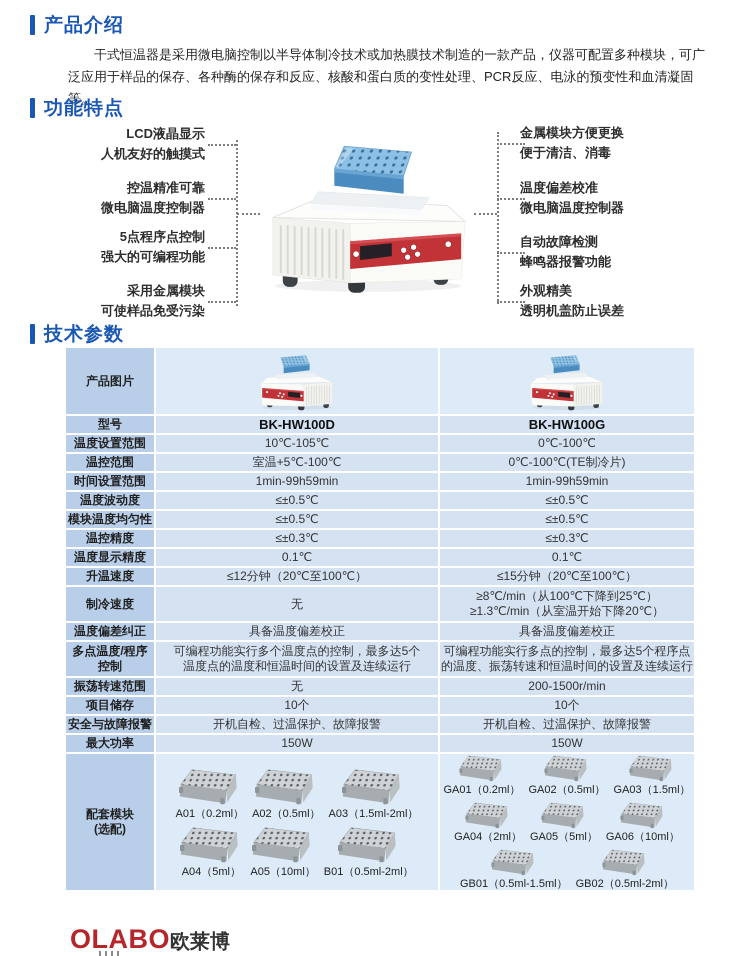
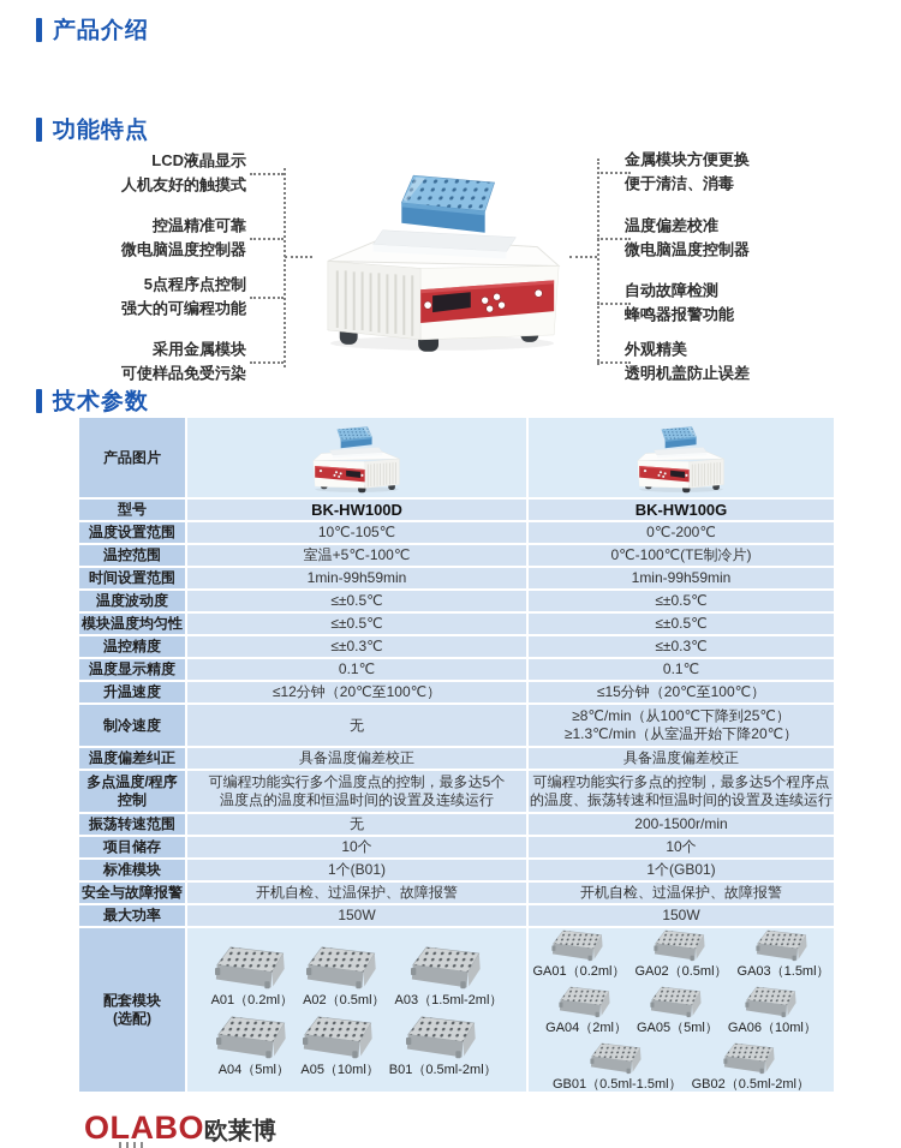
  产品介绍
- 干式恒温器是采用微电脑控制以半导体制冷技术或加热膜技术制造的一款产品，仪器可配置多种模块，可广泛应用于样品的保存、各种酶的保存和反应、核酸和蛋白质的变性处理、PCR反应、电泳的预变性和血清凝固等。
  功能特点
  LCD液晶显示
  人机友好的触摸式
  控温精准可靠
  微电脑温度控制器
  5点程序点控制
  强大的可编程功能
  采用金属模块
  可使样品免受污染
  金属模块方便更换
  便于清洁、消毒
  温度偏差校准
  微电脑温度控制器
  自动故障检测
  蜂鸣器报警功能
  外观精美
  透明机盖防止误差
  技术参数
  产品图片
  型号
  BK-HW100D
  BK-HW100G
  温度设置范围
  10℃-105℃
- 0℃-100℃
+ 0℃-200℃
  温控范围
  室温+5℃-100℃
  0℃-100℃(TE制冷片)
  时间设置范围
  1min-99h59min
  1min-99h59min
  温度波动度
  ≤±0.5℃
  ≤±0.5℃
  模块温度均匀性
  ≤±0.5℃
  ≤±0.5℃
  温控精度
  ≤±0.3℃
  ≤±0.3℃
  温度显示精度
  0.1℃
  0.1℃
  升温速度
  ≤12分钟（20℃至100℃）
  ≤15分钟（20℃至100℃）
  制冷速度
  无
  ≥8℃/min（从100℃下降到25℃）
  ≥1.3℃/min（从室温开始下降20℃）
  温度偏差纠正
  具备温度偏差校正
  具备温度偏差校正
  多点温度/程序控制
  可编程功能实行多个温度点的控制，最多达5个
  温度点的温度和恒温时间的设置及连续运行
  可编程功能实行多点的控制，最多达5个程序点
  的温度、振荡转速和恒温时间的设置及连续运行
  振荡转速范围
  无
  200-1500r/min
  项目储存
  10个
  10个
+ 标准模块
+ 1个(B01)
+ 1个(GB01)
  安全与故障报警
  开机自检、过温保护、故障报警
  开机自检、过温保护、故障报警
  最大功率
  150W
  150W
  配套模块
  (选配)
  A01（0.2ml）
  A02（0.5ml）
  A03（1.5ml-2ml）
  A04（5ml）
  A05（10ml）
  B01（0.5ml-2ml）
  GA01（0.2ml）
  GA02（0.5ml）
  GA03（1.5ml）
  GA04（2ml）
  GA05（5ml）
  GA06（10ml）
  GB01（0.5ml-1.5ml）
  GB02（0.5ml-2ml）
  OLABO
  欧莱博
